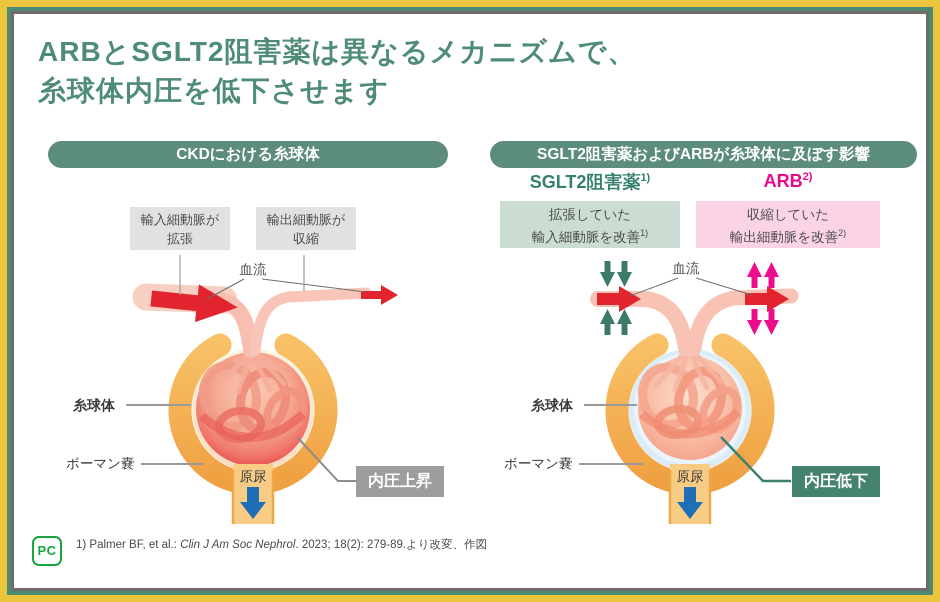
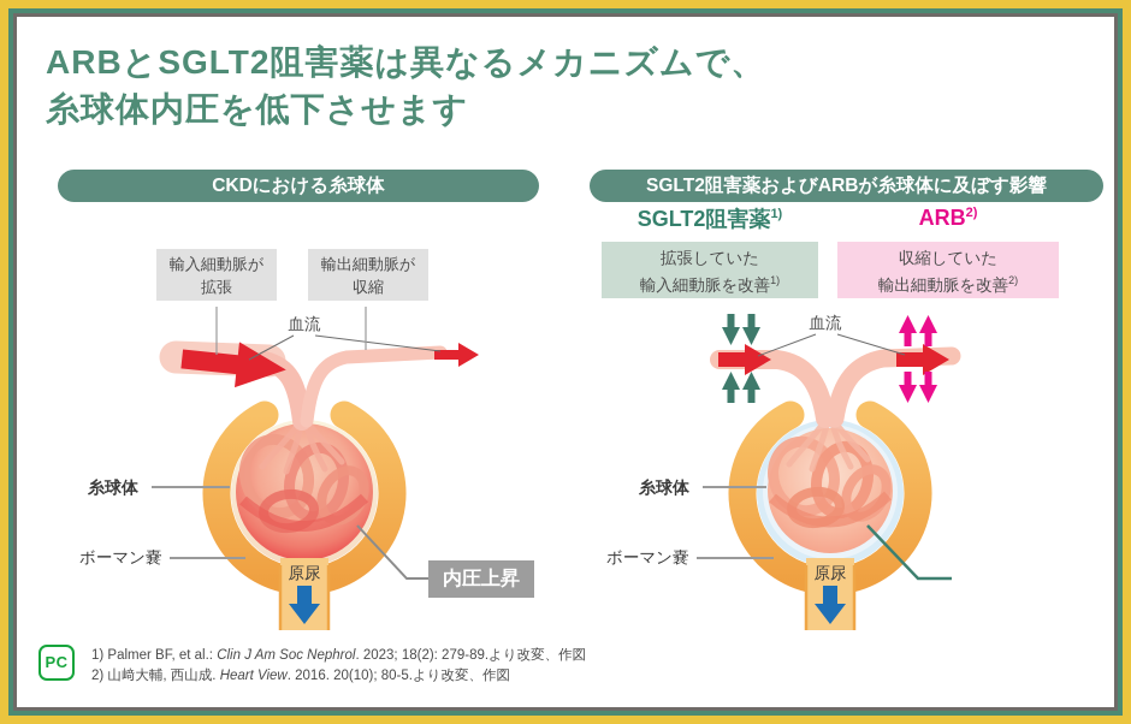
  ARBとSGLT2阻害薬は異なるメカニズムで、
  糸球体内圧を低下させます
  CKDにおける糸球体
  SGLT2阻害薬およびARBが糸球体に及ぼす影響
  SGLT2阻害薬1)
  ARB2)
  拡張していた
  輸入細動脈を改善1)
  収縮していた
  輸出細動脈を改善2)
  輸入細動脈が
  拡張
  輸出細動脈が
  収縮
  血流
  血流
  糸球体
  ボーマン嚢
  原尿
  糸球体
  ボーマン嚢
  原尿
  内圧上昇
- 内圧低下
  PC
  1) Palmer BF, et al.: Clin J Am Soc Nephrol. 2023; 18(2): 279-89.より改変、作図
+ 2) 山﨑大輔, 西山成. Heart View. 2016. 20(10); 80-5.より改変、作図
